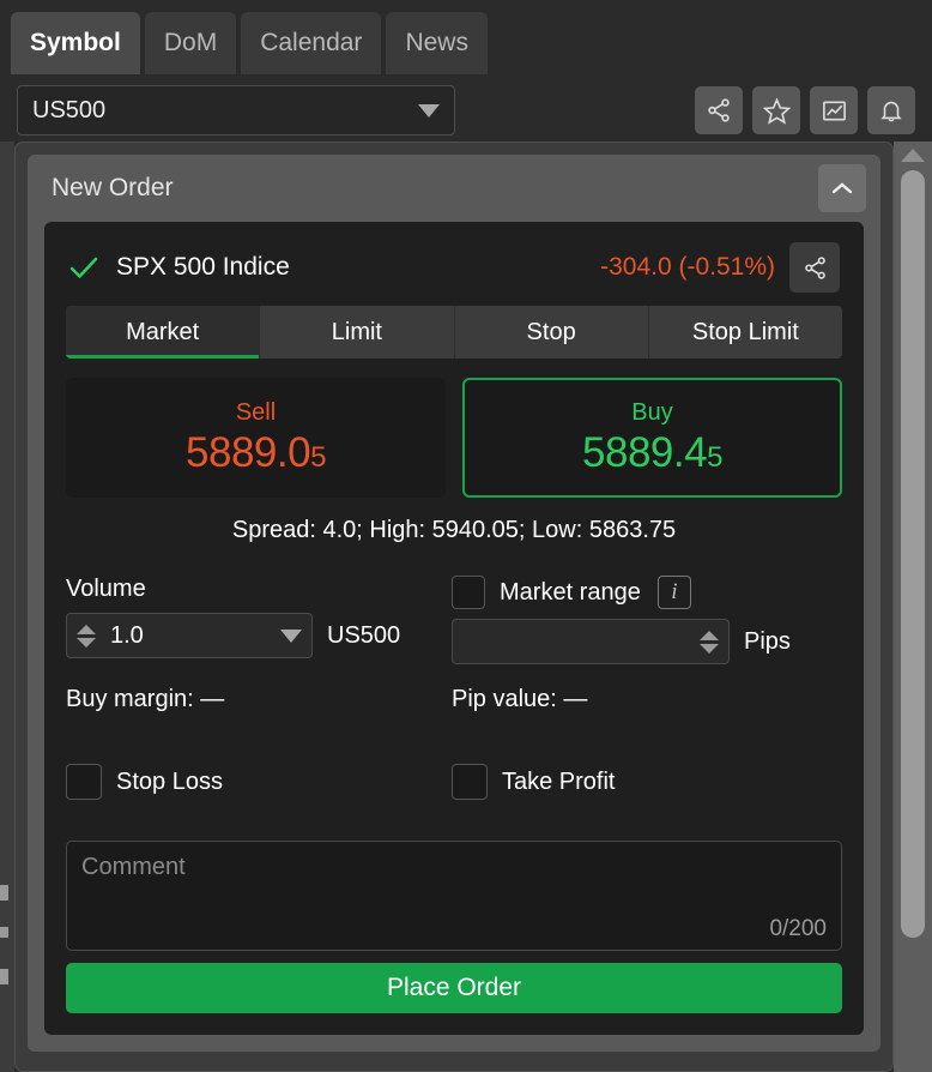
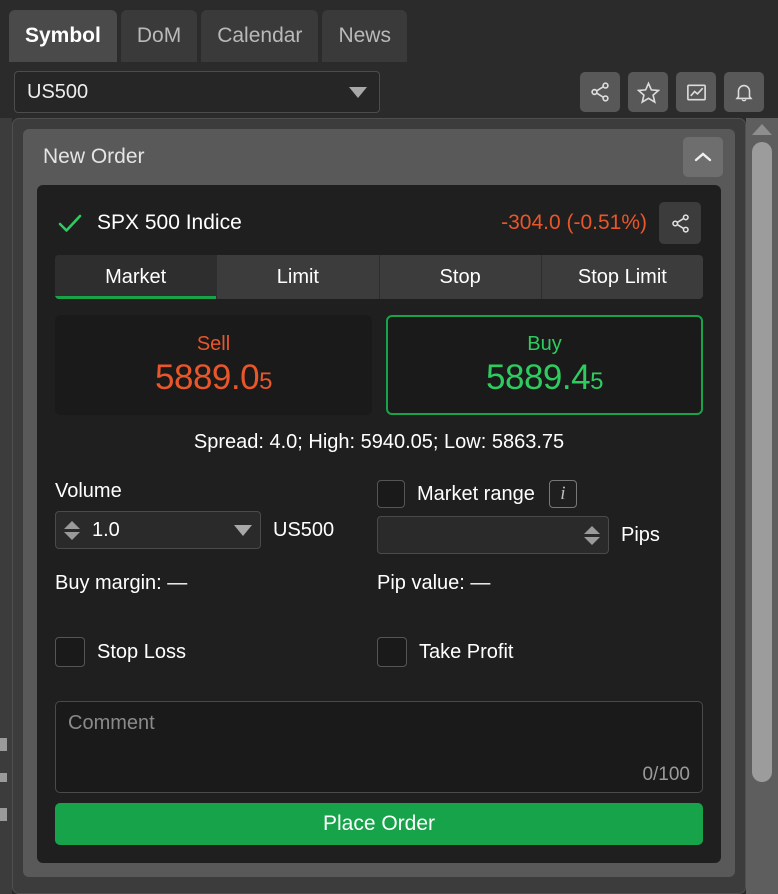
  Symbol
  DoM
  Calendar
  News
  US500
  New Order
  SPX 500 Indice
  -304.0 (-0.51%)
  Market
  Limit
  Stop
  Stop Limit
  Sell
  5889.05
  Buy
  5889.45
  Spread: 4.0; High: 5940.05; Low: 5863.75
  Volume
  1.0
  US500
  Market range
  i
  Pips
  Buy margin: —
  Pip value: —
  Stop Loss
  Take Profit
  Comment
- 0/200
+ 0/100
  Place Order
